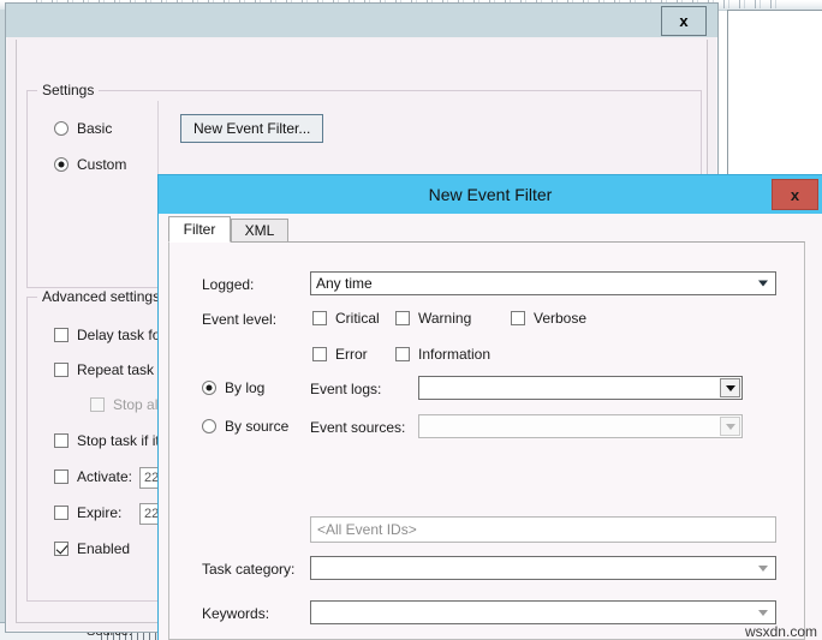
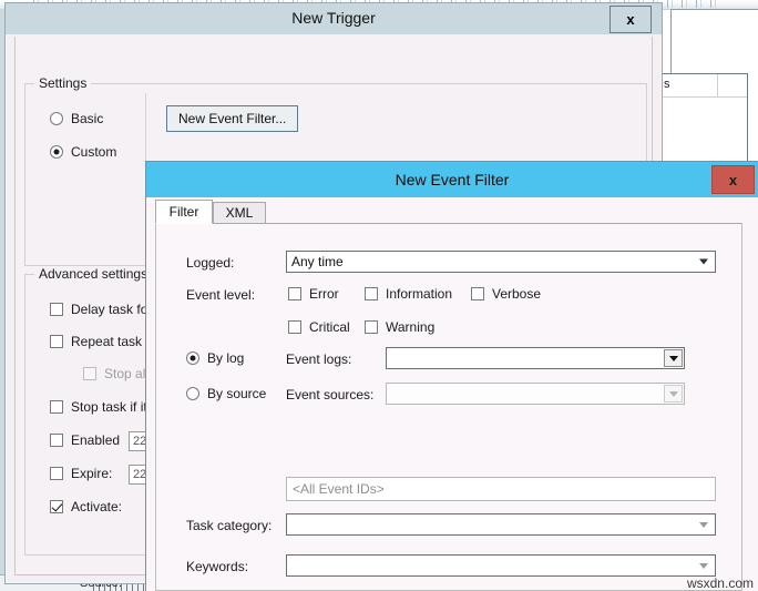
+ s
+ New Trigger
  x
  Settings
  Basic
  Custom
  New Event Filter...
  Advanced setting
  Delay task f
  Repeat task
  Stop task if i
- Activate:
+ Enabled
  Expire:
- Enabled
+ Activate:
  New Event Filter
  x
  Filter
  XML
  Logged:
  Any time
  Event level:
- Critical
+ Error
- Warning
+ Information
  Verbose
- Error
+ Critical
- Information
+ Warning
  By log
  Event logs:
  By source
  Event sources:
  <All Event IDs>
  Task category:
  Keywords:
  wsxdn.com
